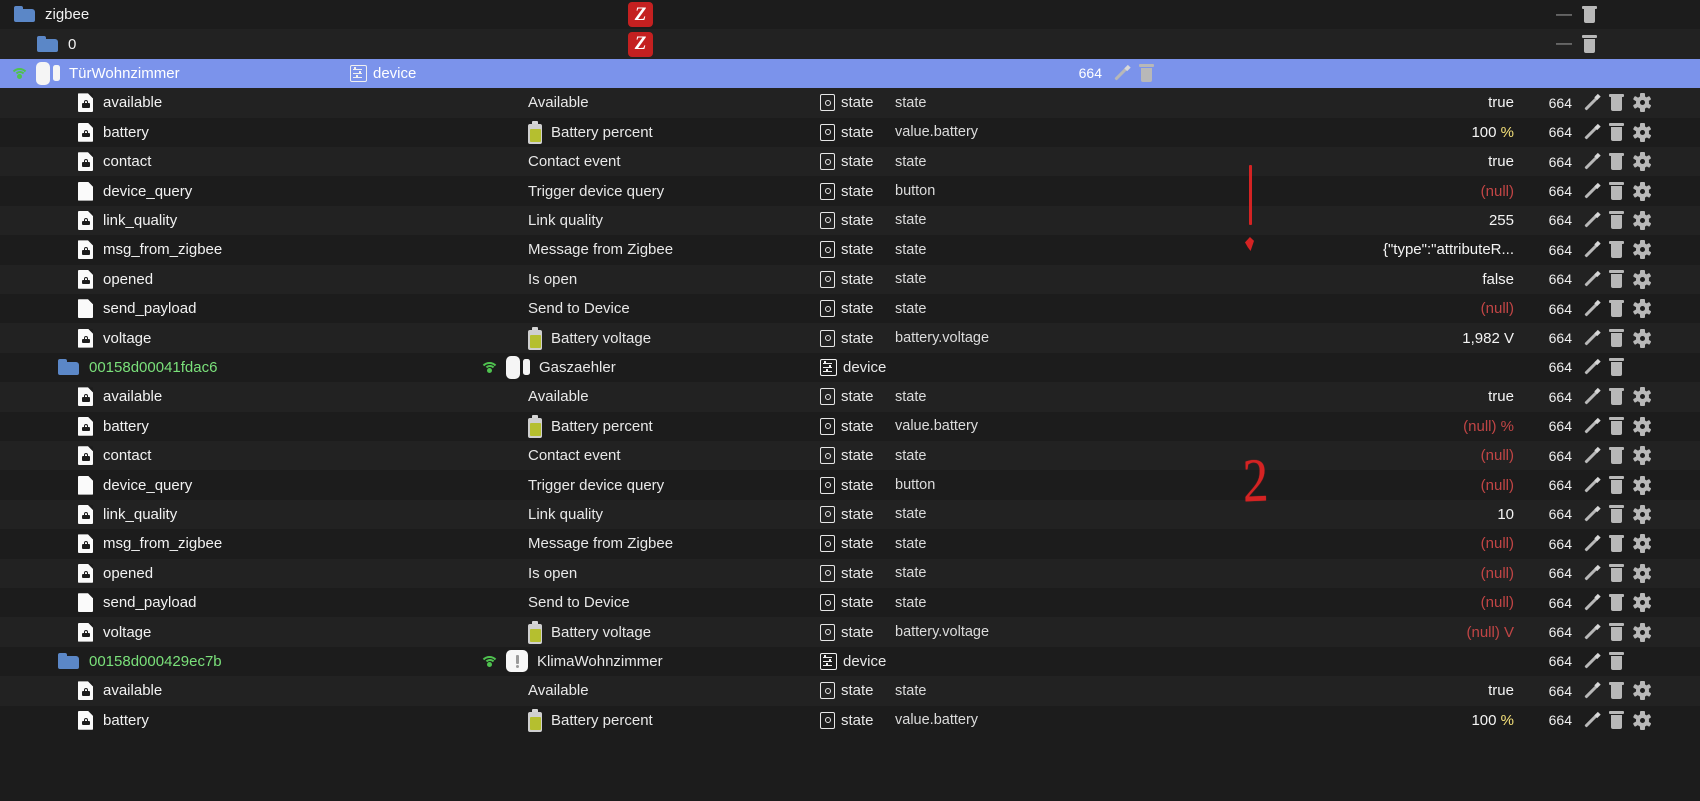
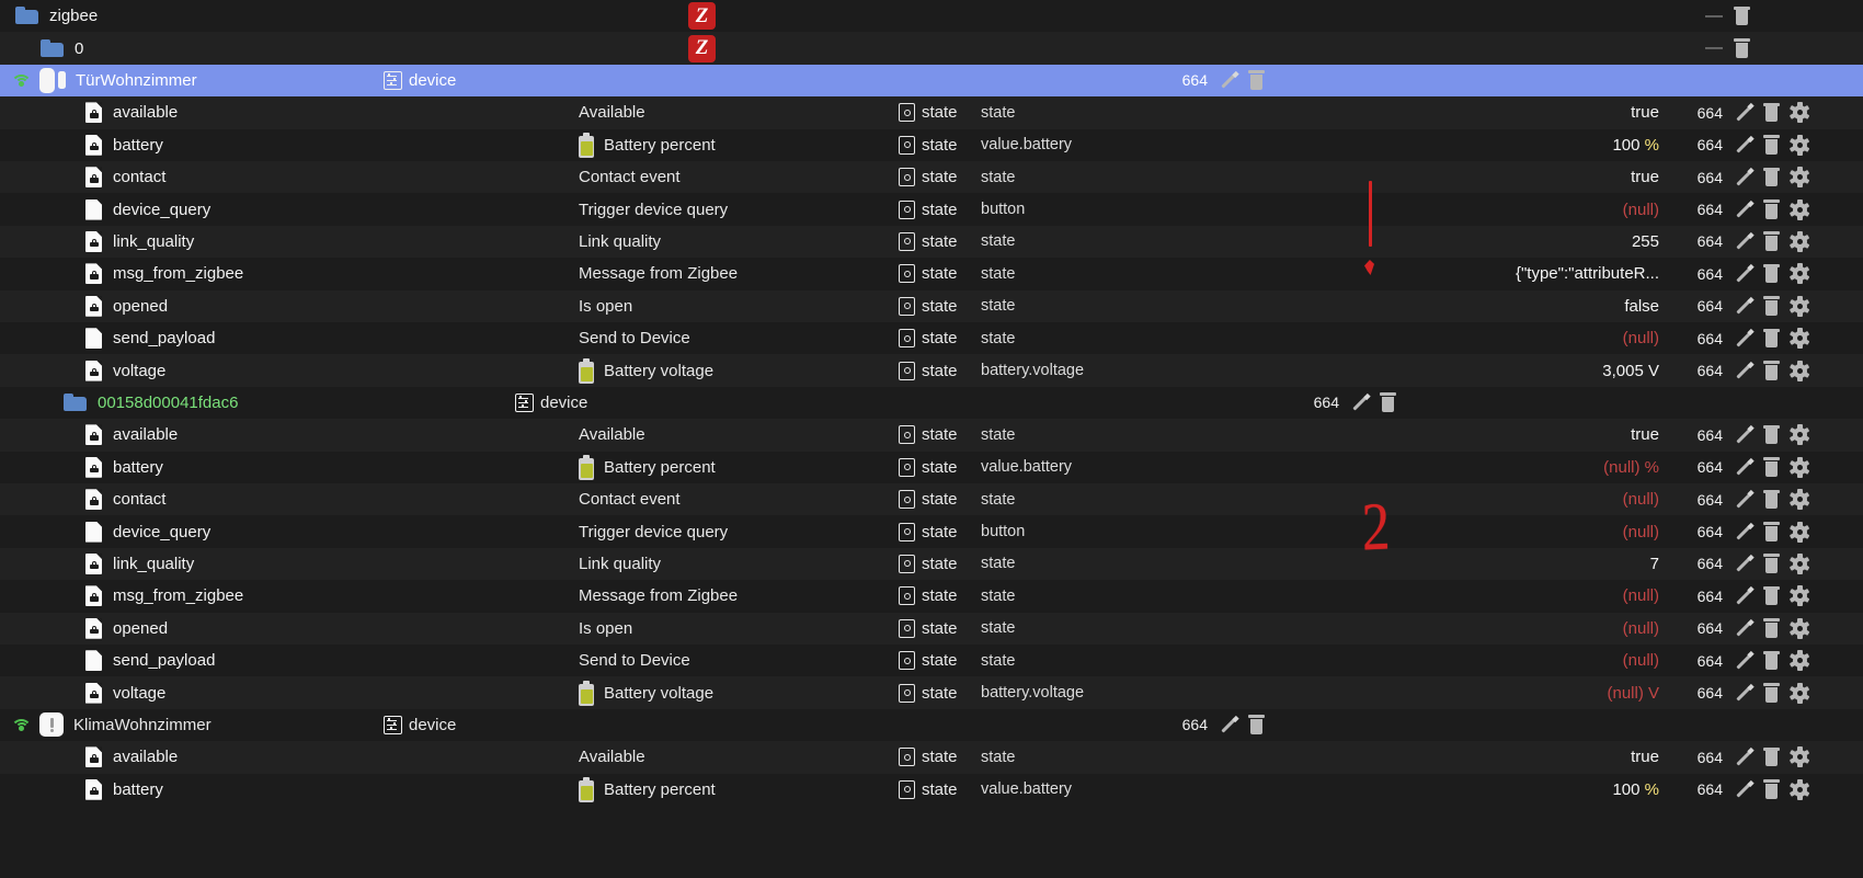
  battery
  Battery percent
  state
  value.battery
  100 %
  664
  available
  Available
  state
  state
  true
  664
- 00158d000429ec7b
  KlimaWohnzimmer
  device
  664
  voltage
  Battery voltage
  state
  battery.voltage
  (null) V
  664
  send_payload
  Send to Device
  state
  state
  (null)
  664
  opened
  Is open
  state
  state
  (null)
  664
  msg_from_zigbee
  Message from Zigbee
  state
  state
  (null)
  664
  link_quality
  Link quality
  state
  state
- 10
+ 7
  664
  device_query
  Trigger device query
  state
  button
  (null)
  664
  contact
  Contact event
  state
  state
  (null)
  664
  battery
  Battery percent
  state
  value.battery
  (null) %
  664
  available
  Available
  state
  state
  true
  664
  00158d00041fdac6
- Gaszaehler
  device
  664
  voltage
  Battery voltage
  state
  battery.voltage
- 1,982 V
+ 3,005 V
  664
  send_payload
  Send to Device
  state
  state
  (null)
  664
  opened
  Is open
  state
  state
  false
  664
  msg_from_zigbee
  Message from Zigbee
  state
  state
  {"type":"attributeR...
  664
  link_quality
  Link quality
  state
  state
  255
  664
  device_query
  Trigger device query
  state
  button
  (null)
  664
  contact
  Contact event
  state
  state
  true
  664
  battery
  Battery percent
  state
  value.battery
  100 %
  664
  available
  Available
  state
  state
  true
  664
  TürWohnzimmer
  device
  664
  0
  Z
  —
  zigbee
  Z
  —
